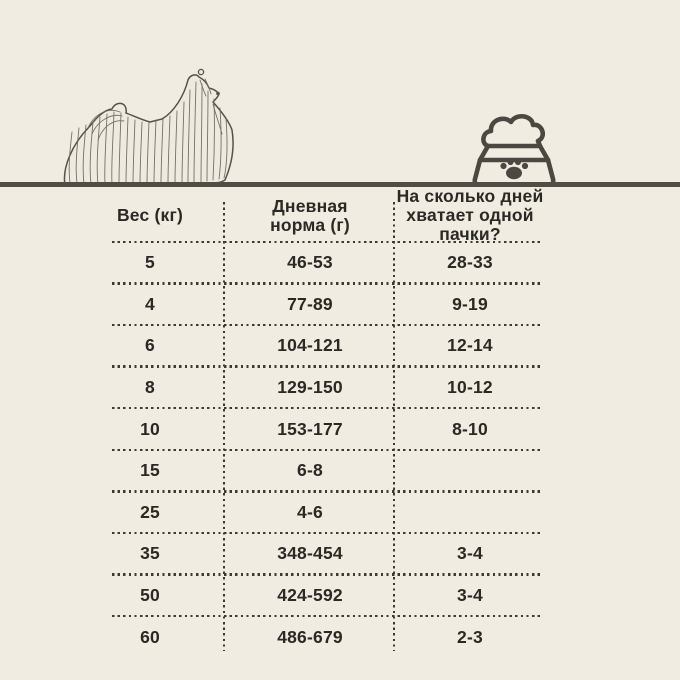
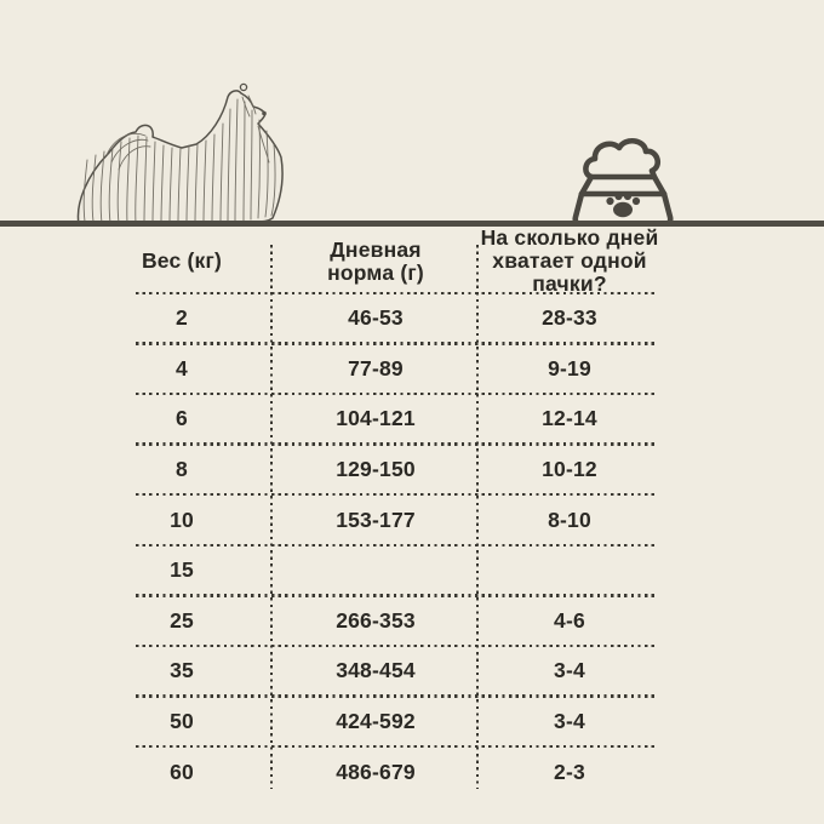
  Вес (кг)
  Дневная норма (г)
  На сколько дней хватает одной пачки?
- 5
+ 2
  46-53
  28-33
  4
  77-89
  9-19
  6
  104-121
  12-14
  8
  129-150
  10-12
  10
  153-177
  8-10
  15
- 6-8
  25
+ 266-353
  4-6
  35
  348-454
  3-4
  50
  424-592
  3-4
  60
  486-679
  2-3
